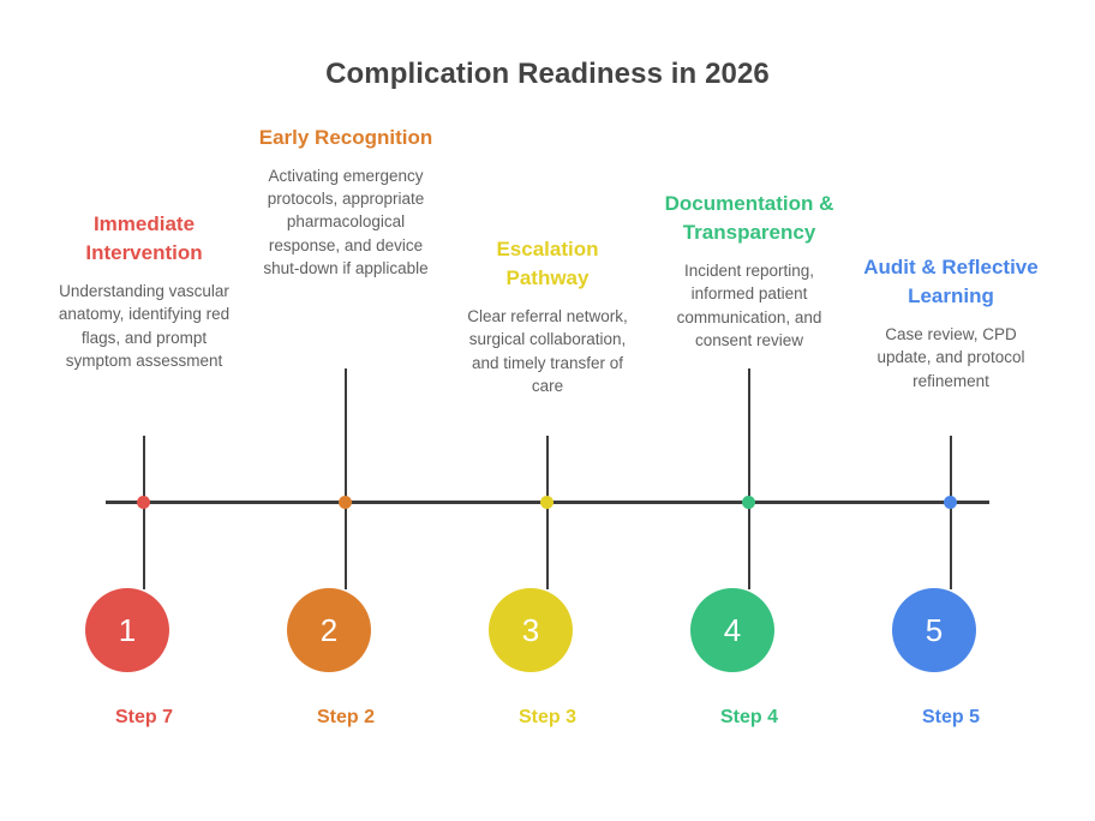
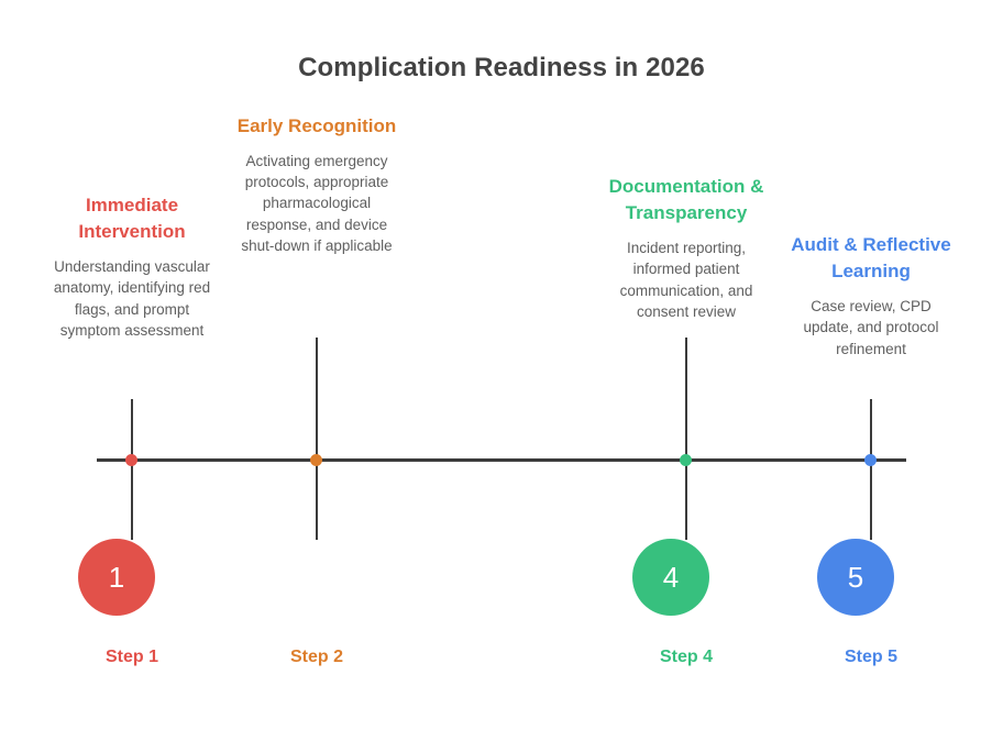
  Complication Readiness in 2026
  Immediate Intervention
  Understanding vascular anatomy, identifying red flags, and prompt symptom assessment
  1
- Step 7
+ Step 1
  Early Recognition
  Activating emergency protocols, appropriate pharmacological response, and device shut-down if applicable
- 2
  Step 2
- Escalation Pathway
- Clear referral network, surgical collaboration, and timely transfer of care
- 3
- Step 3
  Documentation & Transparency
  Incident reporting, informed patient communication, and consent review
  4
  Step 4
  Audit & Reflective Learning
  Case review, CPD update, and protocol refinement
  5
  Step 5
